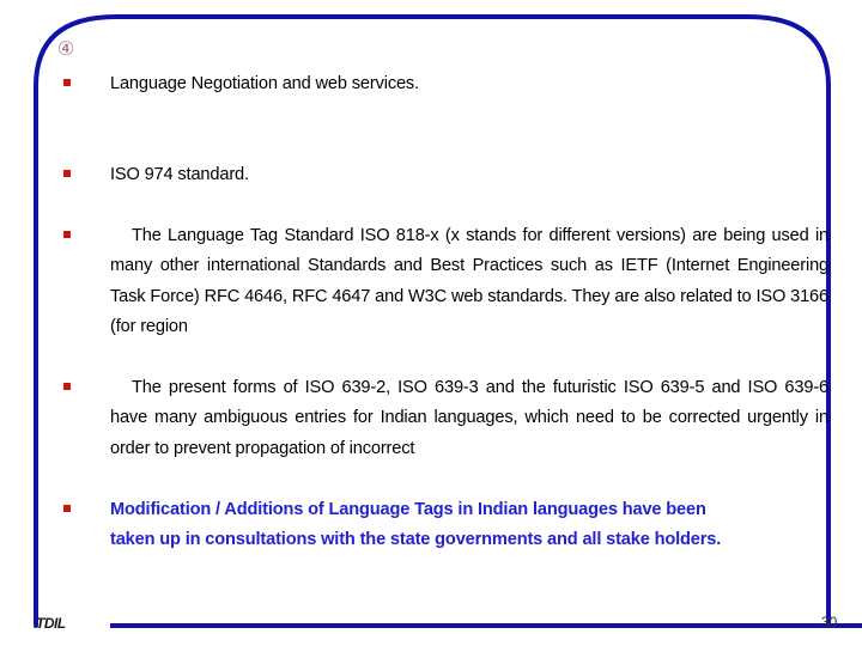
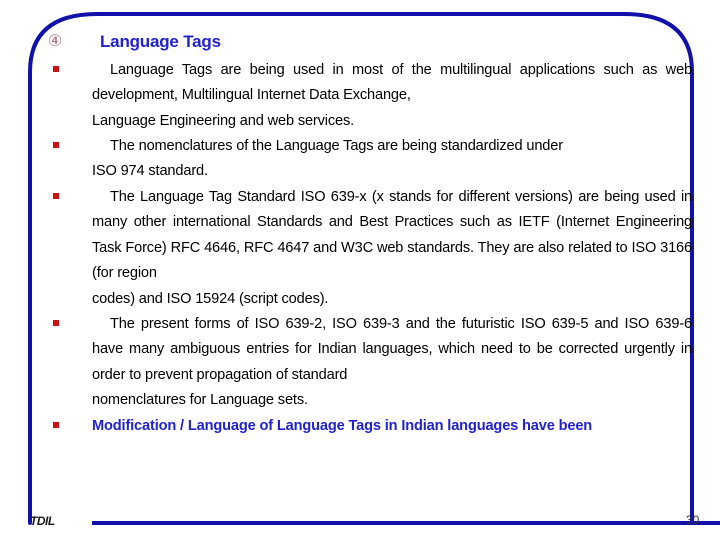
  ④
+ Language Tags
+ Language Tags are being used in most of the multilingual applications such as web development, Multilingual Internet Data Exchange,
- Language Negotiation and web services.
+ Language Engineering and web services.
+ The nomenclatures of the Language Tags are being standardized under
  ISO 974 standard.
- The Language Tag Standard ISO 818-x (x stands for different versions) are being used in many other international Standards and Best Practices such as IETF (Internet Engineering Task Force) RFC 4646, RFC 4647 and W3C web standards. They are also related to ISO 3166 (for region
+ The Language Tag Standard ISO 639-x (x stands for different versions) are being used in many other international Standards and Best Practices such as IETF (Internet Engineering Task Force) RFC 4646, RFC 4647 and W3C web standards. They are also related to ISO 3166 (for region
+ codes) and ISO 15924 (script codes).
- The present forms of ISO 639-2, ISO 639-3 and the futuristic ISO 639-5 and ISO 639-6 have many ambiguous entries for Indian languages, which need to be corrected urgently in order to prevent propagation of incorrect
+ The present forms of ISO 639-2, ISO 639-3 and the futuristic ISO 639-5 and ISO 639-6 have many ambiguous entries for Indian languages, which need to be corrected urgently in order to prevent propagation of standard
+ nomenclatures for Language sets.
- Modification / Additions of Language Tags in Indian languages have been
+ Modification / Language of Language Tags in Indian languages have been
- taken up in consultations with the state governments and all stake holders.
  TDIL
  30
